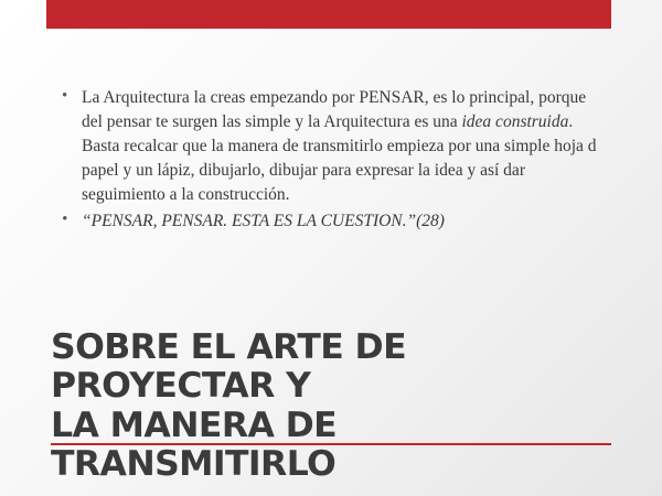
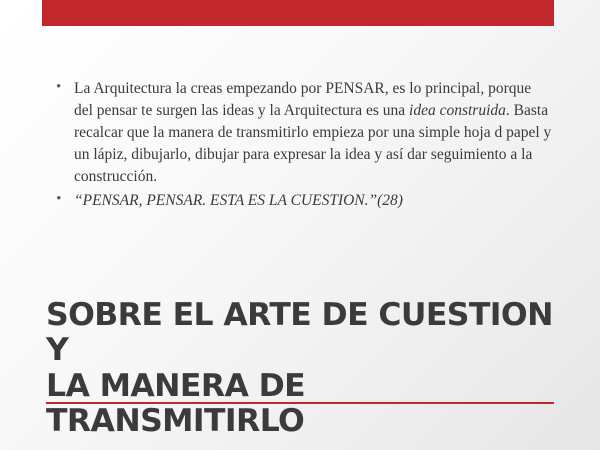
- La Arquitectura la creas empezando por PENSAR, es lo principal, porque del pensar te surgen las simple y la Arquitectura es una idea construida. Basta recalcar que la manera de transmitirlo empieza por una simple hoja d papel y un lápiz, dibujarlo, dibujar para expresar la idea y así dar seguimiento a la construcción.
+ La Arquitectura la creas empezando por PENSAR, es lo principal, porque del pensar te surgen las ideas y la Arquitectura es una idea construida. Basta recalcar que la manera de transmitirlo empieza por una simple hoja d papel y un lápiz, dibujarlo, dibujar para expresar la idea y así dar seguimiento a la construcción.
  “PENSAR, PENSAR. ESTA ES LA CUESTION.”(28)
- SOBRE EL ARTE DE PROYECTAR Y
+ SOBRE EL ARTE DE CUESTION Y
  LA MANERA DE TRANSMITIRLO
